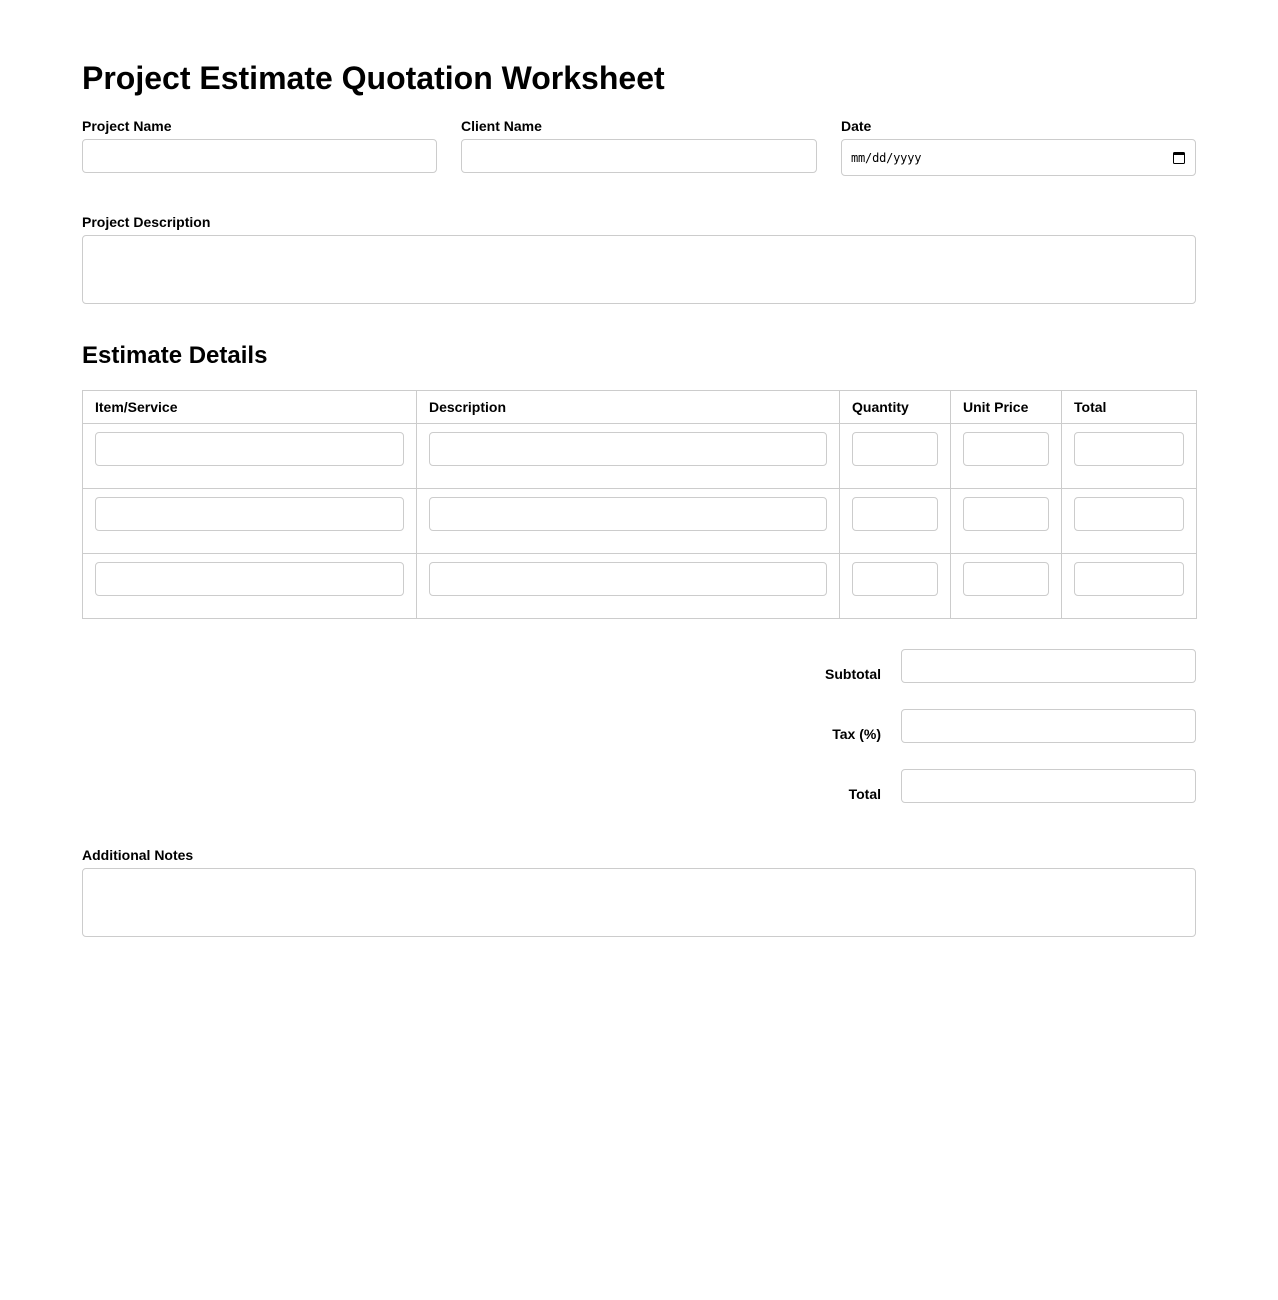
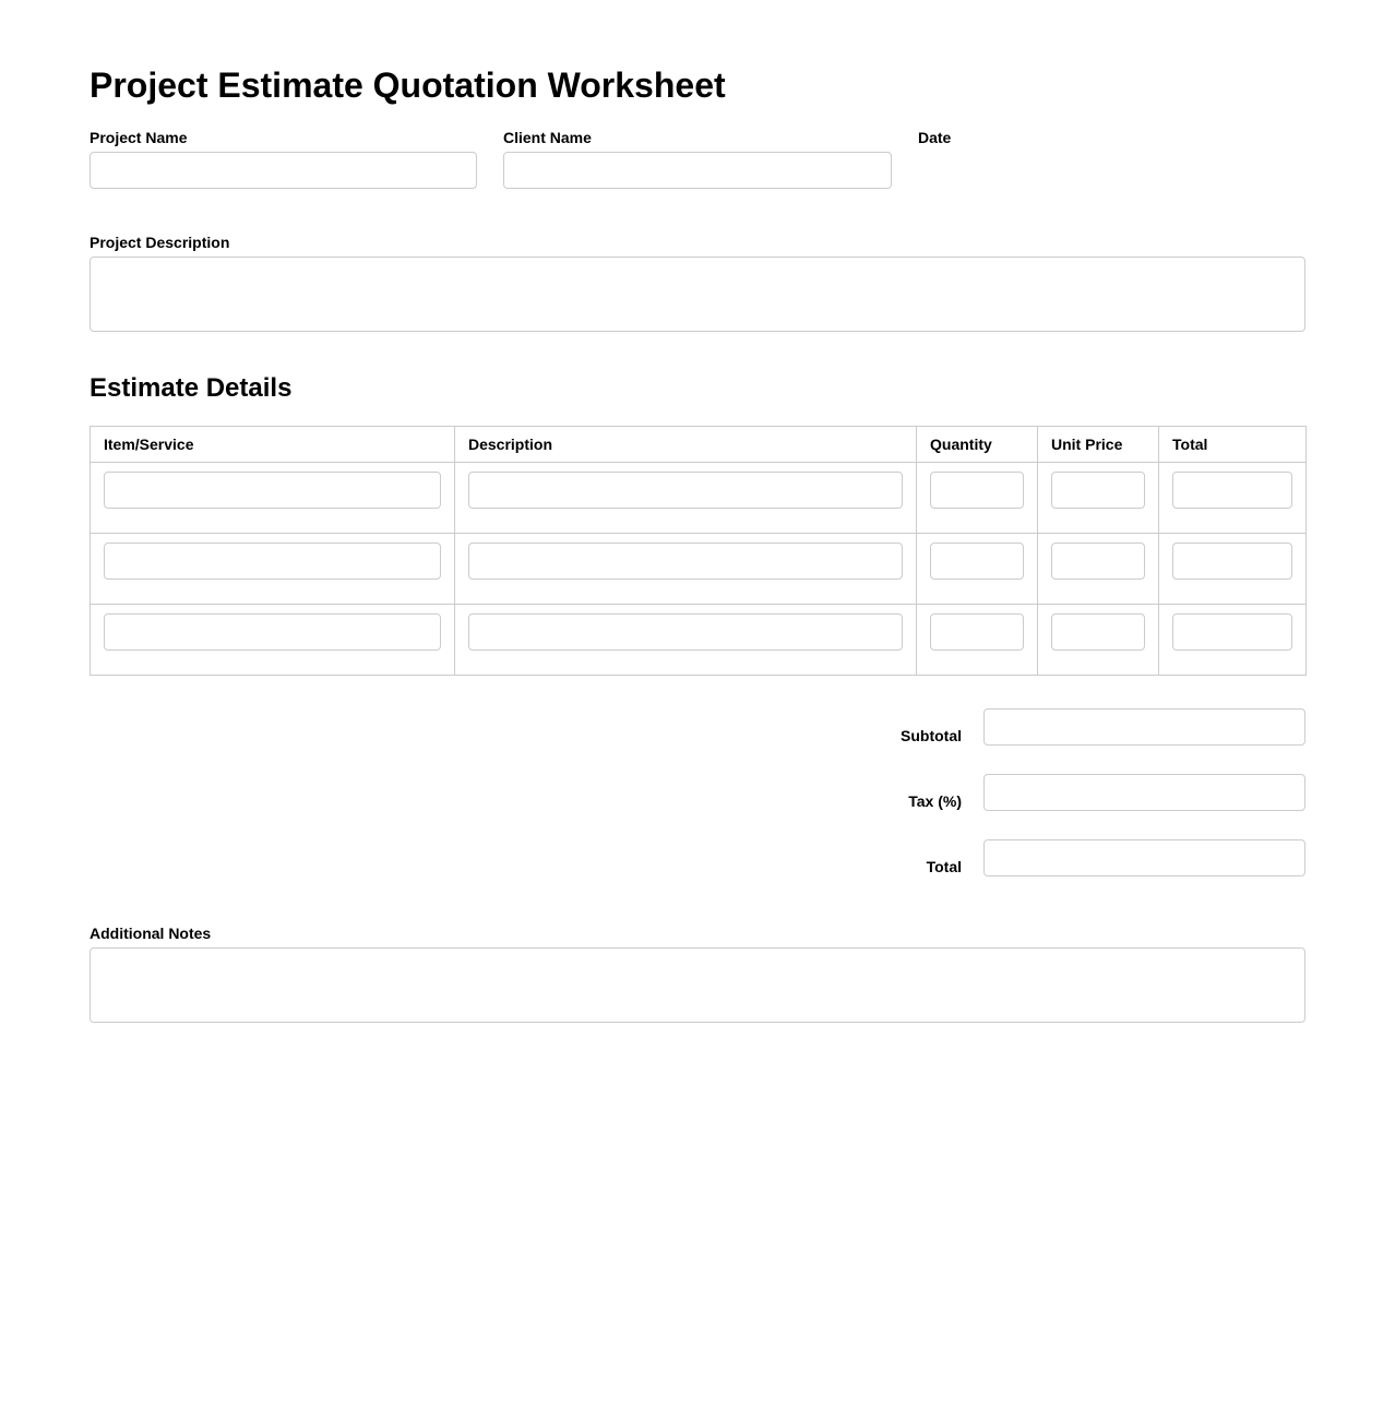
  Project Estimate Quotation Worksheet
  Project Name
  Client Name
  Date
- mm/dd/yyyy
  Project Description
  Estimate Details
  Item/Service	Description	Quantity	Unit Price	Total
  Subtotal
  Tax (%)
  Total
  Additional Notes
